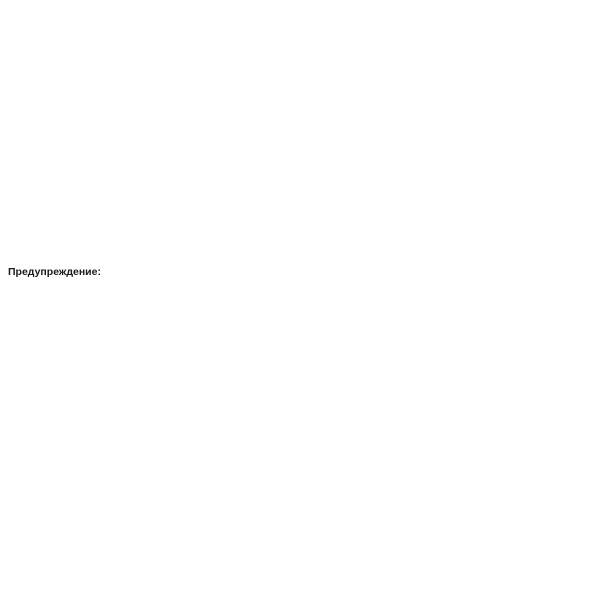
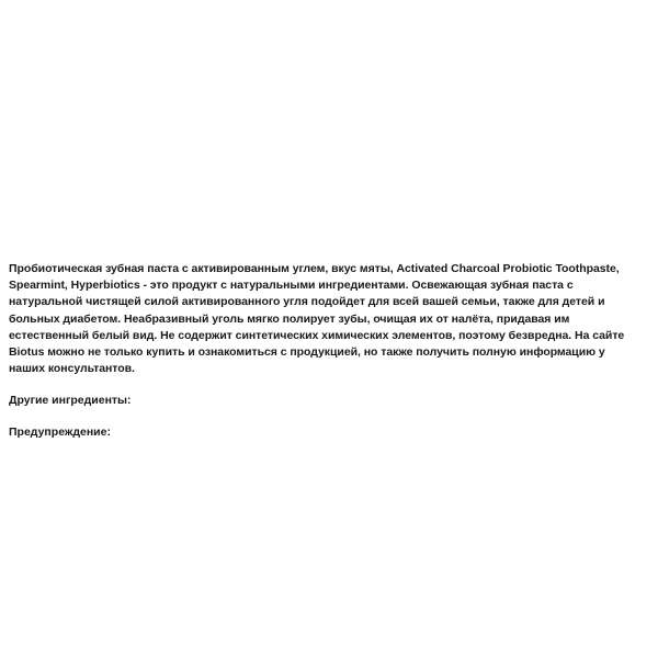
+ Пробиотическая зубная паста с активированным углем, вкус мяты, Activated Charcoal Probiotic Toothpaste, Spearmint, Hyperbiotics - это продукт с натуральными ингредиентами. Освежающая зубная паста с натуральной чистящей силой активированного угля подойдет для всей вашей семьи, также для детей и больных диабетом. Неабразивный уголь мягко полирует зубы, очищая их от налёта, придавая им естественный белый вид. Не содержит синтетических химических элементов, поэтому безвредна. На сайте Biotus можно не только купить и ознакомиться с продукцией, но также получить полную информацию у наших консультантов.
+ Другие ингредиенты:
  Предупреждение:
